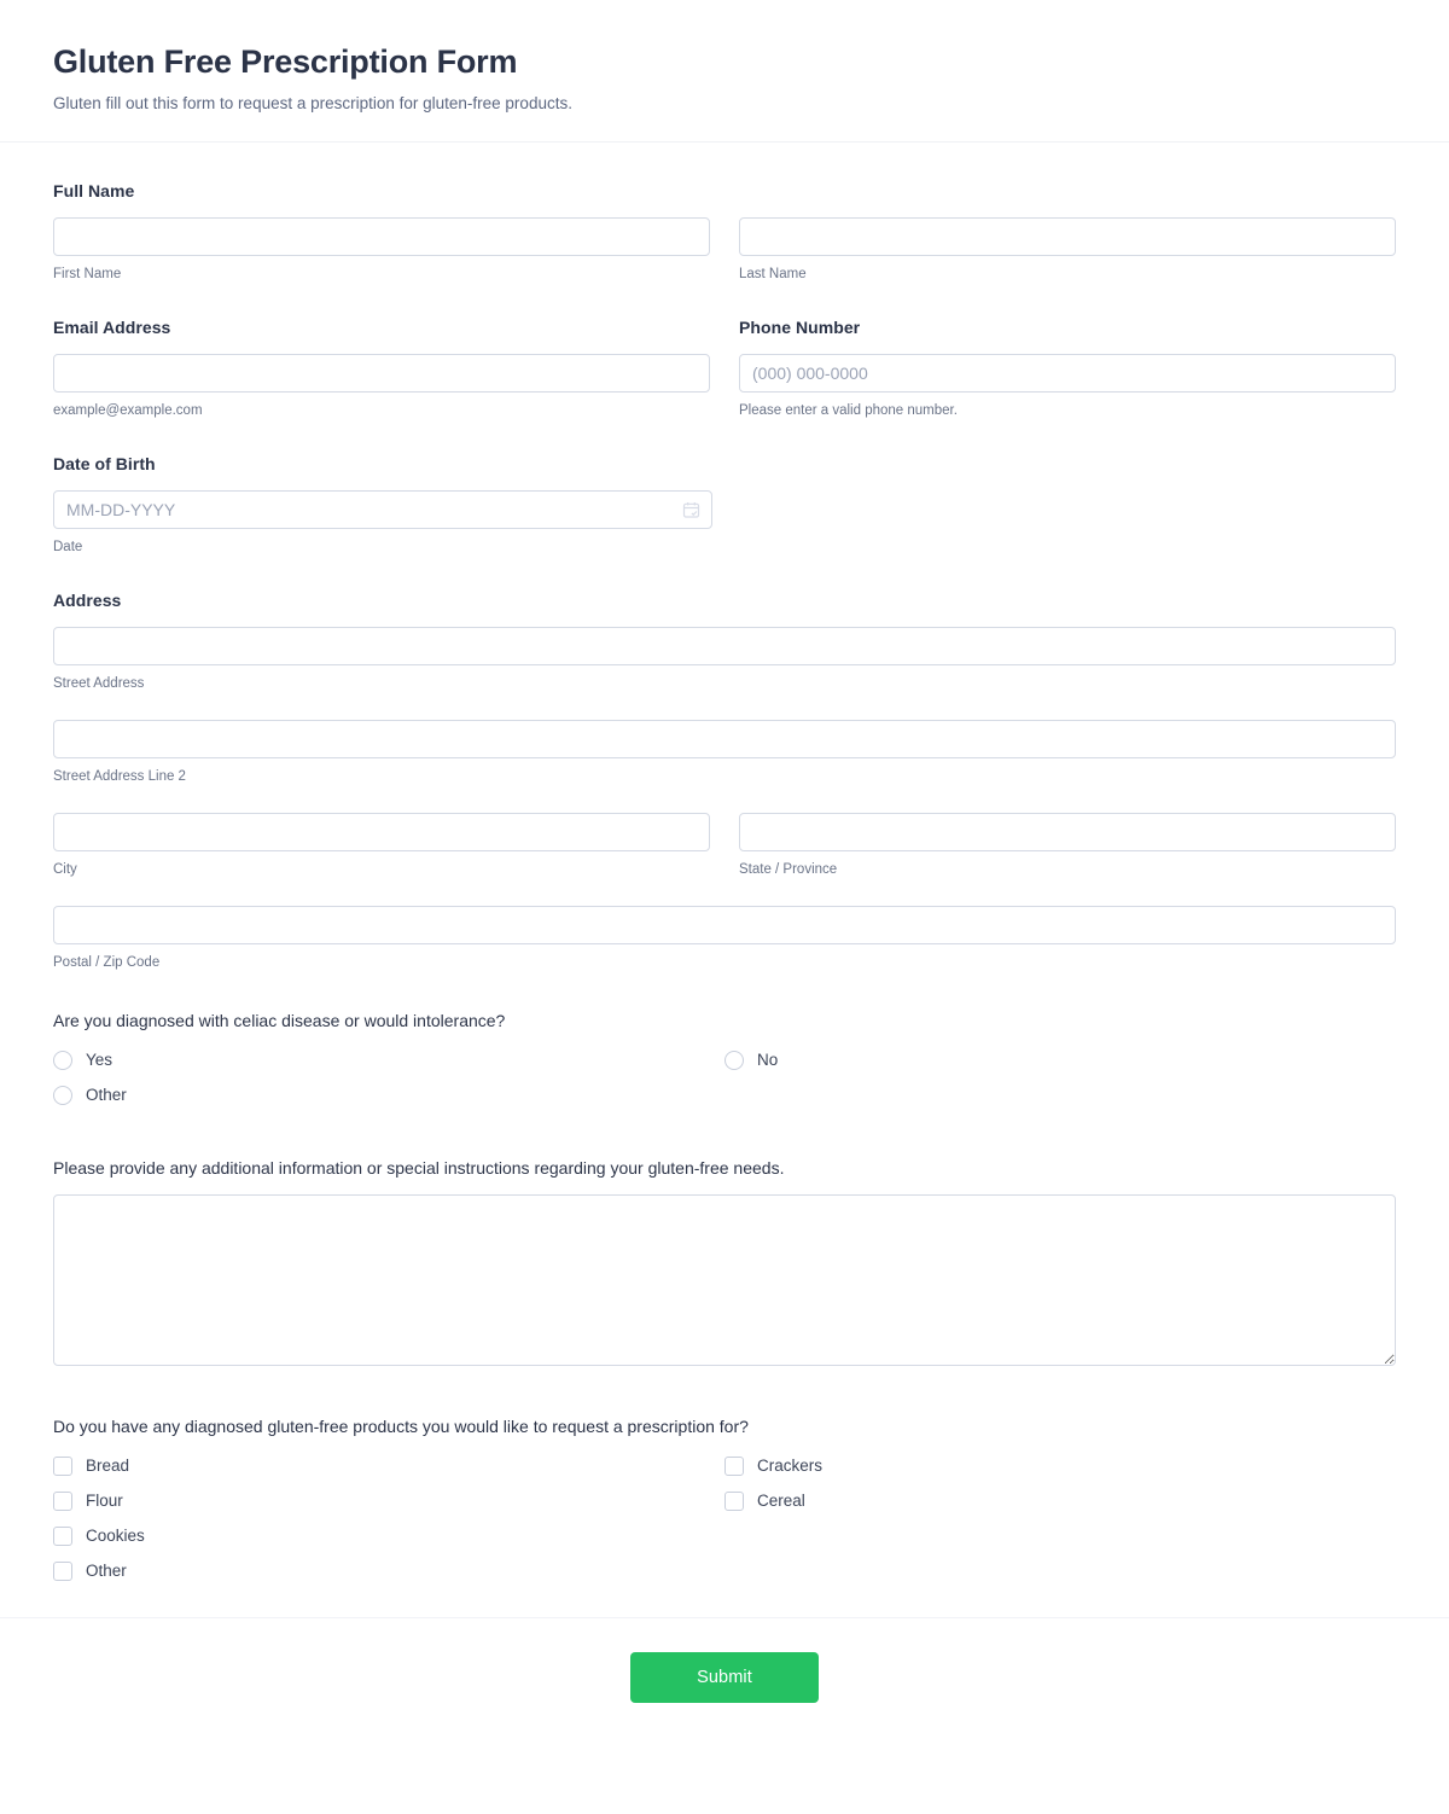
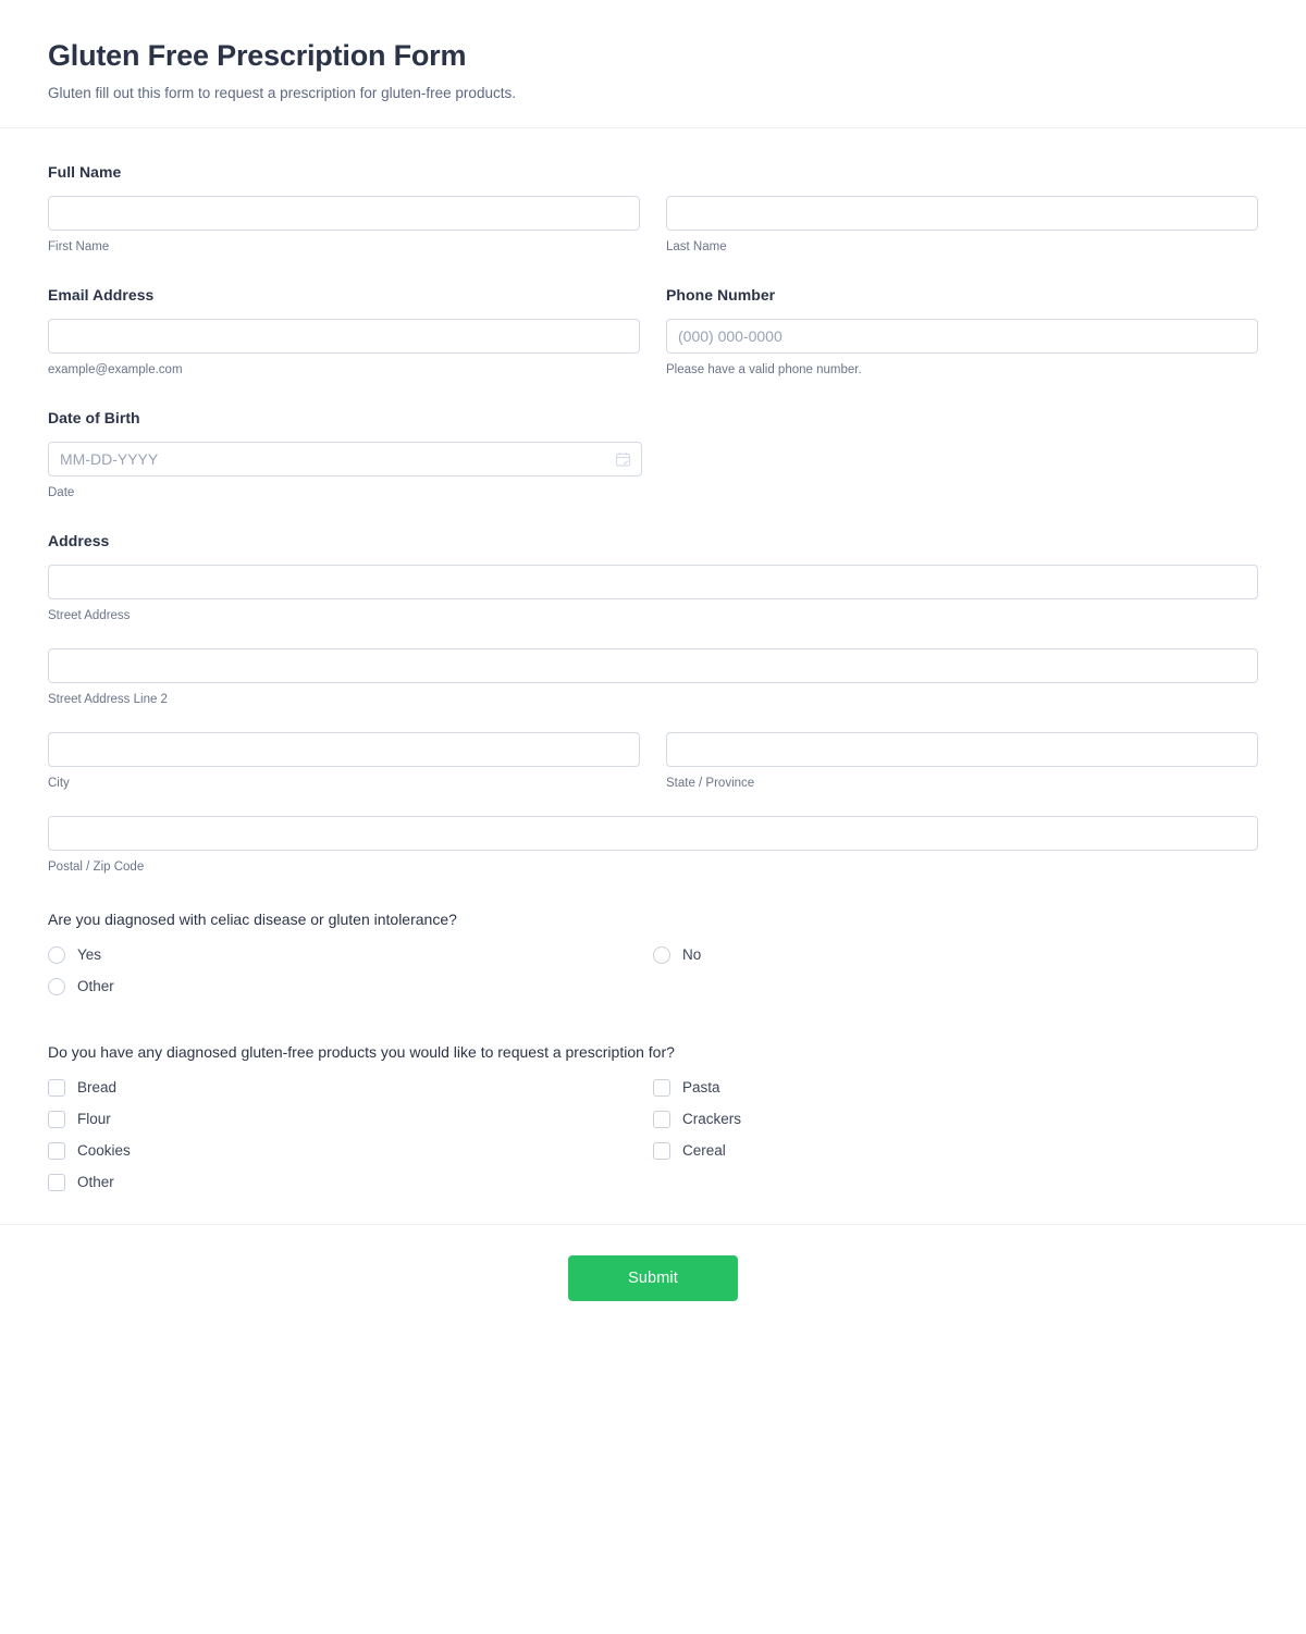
  Gluten Free Prescription Form
  Gluten fill out this form to request a prescription for gluten-free products.
  Full Name
  First Name
  Last Name
  Email Address
  example@example.com
  Phone Number
  (000) 000-0000
- Please enter a valid phone number.
+ Please have a valid phone number.
  Date of Birth
  MM-DD-YYYY
  Date
  Address
  Street Address
  Street Address Line 2
  City
  State / Province
  Postal / Zip Code
- Are you diagnosed with celiac disease or would intolerance?
+ Are you diagnosed with celiac disease or gluten intolerance?
  Yes
  Other
  No
- Please provide any additional information or special instructions regarding your gluten-free needs.
  Do you have any diagnosed gluten-free products you would like to request a prescription for?
  Bread
  Flour
  Cookies
  Other
+ Pasta
  Crackers
  Cereal
  Submit
